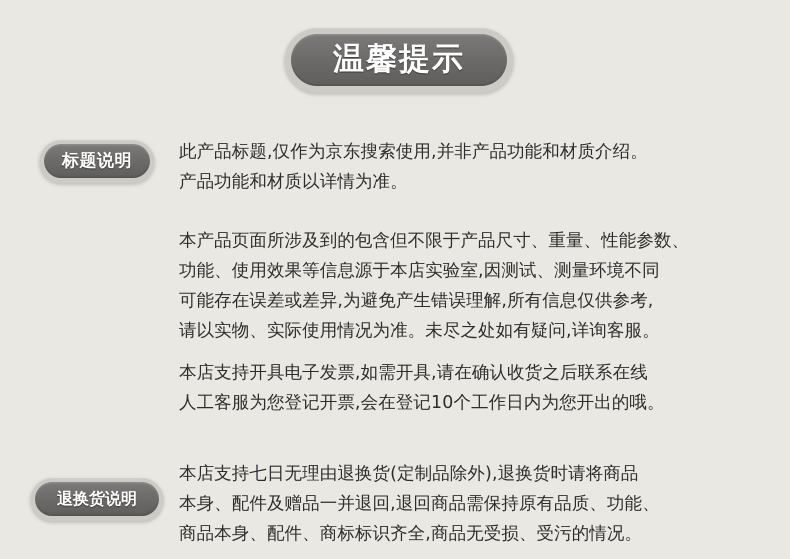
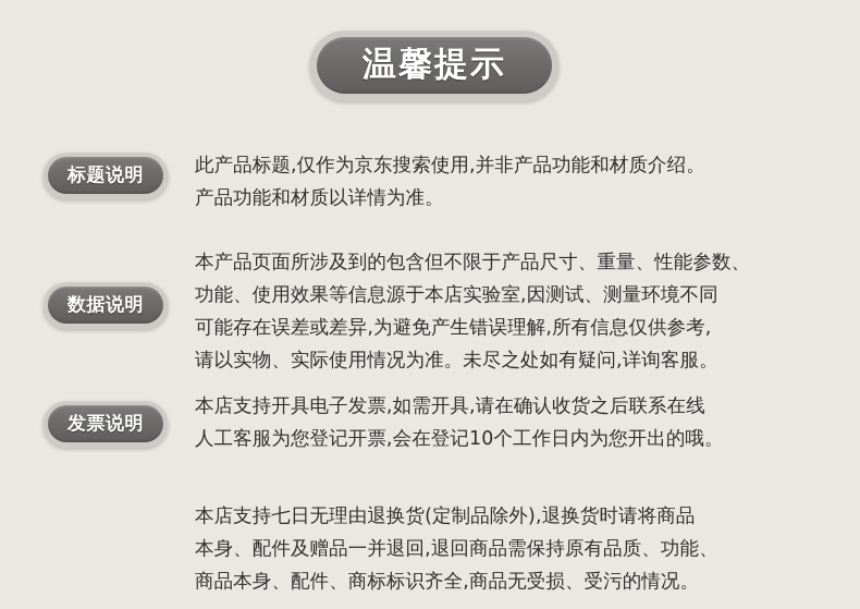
  温馨提示
  标题说明
  此产品标题,仅作为京东搜索使用,并非产品功能和材质介绍。
  产品功能和材质以详情为准。
+ 数据说明
  本产品页面所涉及到的包含但不限于产品尺寸、重量、性能参数、
  功能、使用效果等信息源于本店实验室,因测试、测量环境不同
  可能存在误差或差异,为避免产生错误理解,所有信息仅供参考,
  请以实物、实际使用情况为准。未尽之处如有疑问,详询客服。
+ 发票说明
  本店支持开具电子发票,如需开具,请在确认收货之后联系在线
  人工客服为您登记开票,会在登记10个工作日内为您开出的哦。
- 退换货说明
  本店支持七日无理由退换货(定制品除外),退换货时请将商品
  本身、配件及赠品一并退回,退回商品需保持原有品质、功能、
  商品本身、配件、商标标识齐全,商品无受损、受污的情况。
